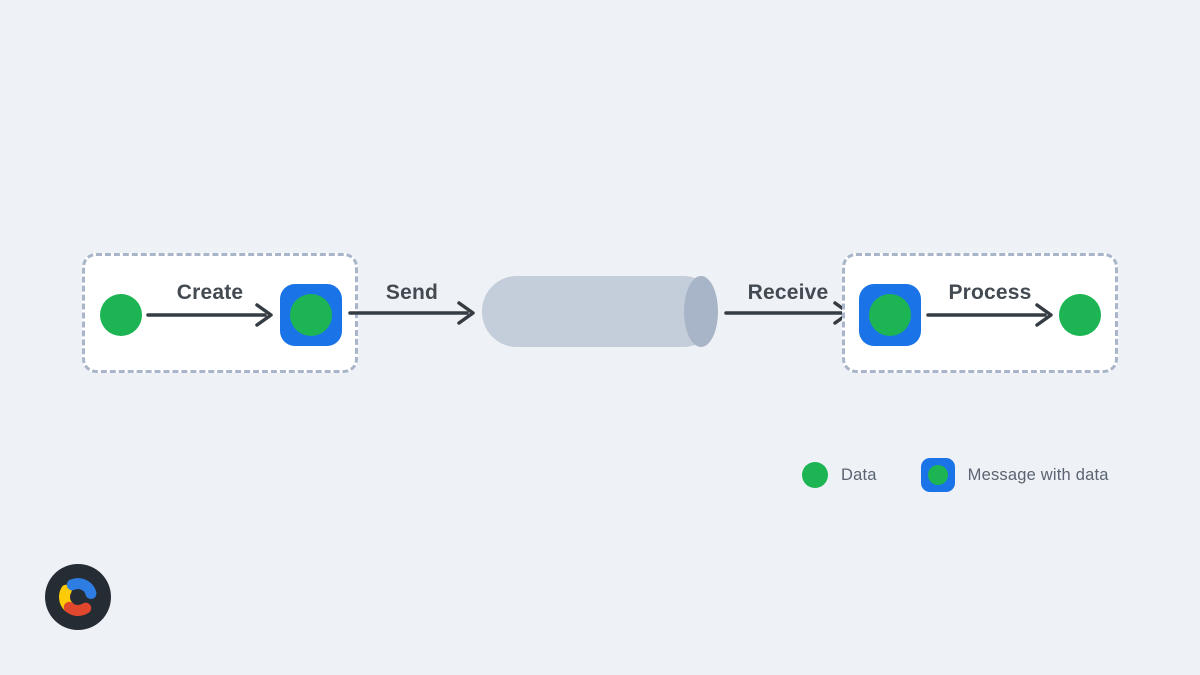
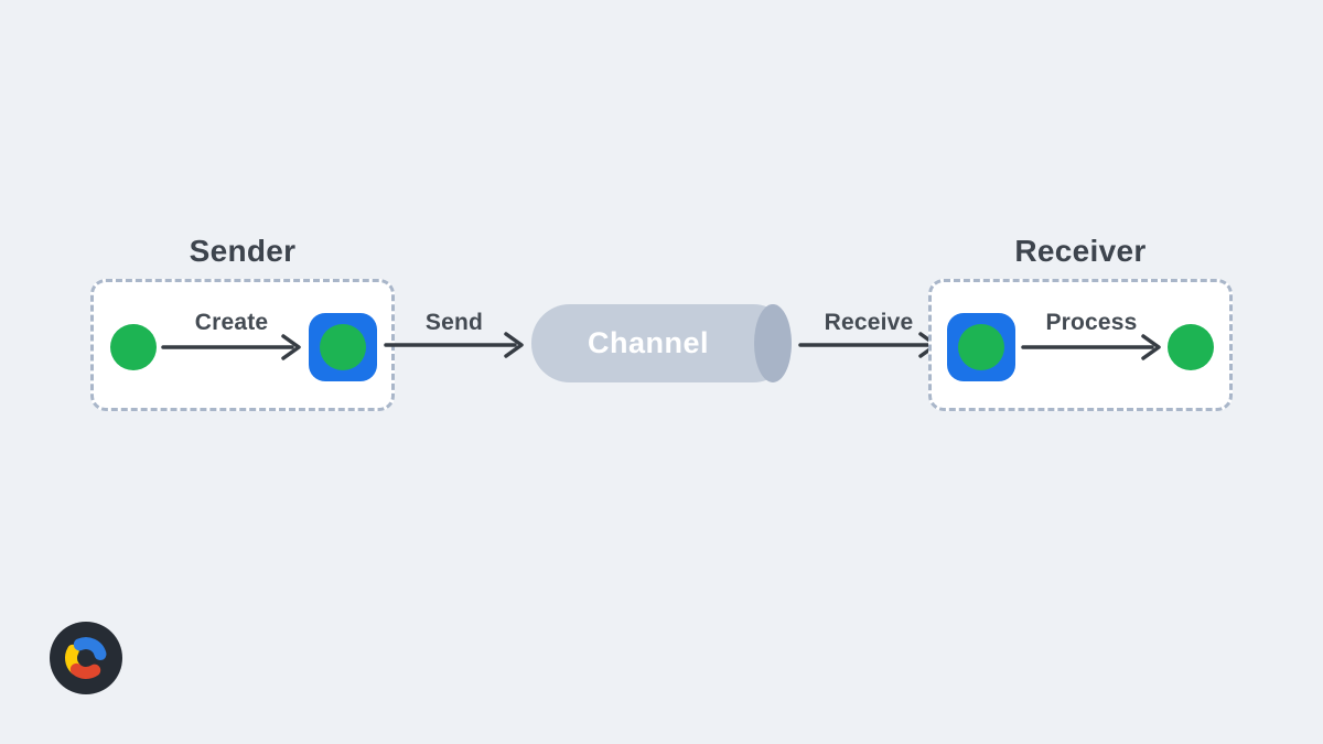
+ Sender
  Create
  Send
+ Channel
  Receive
+ Receiver
  Process
- Data
- Message with data
